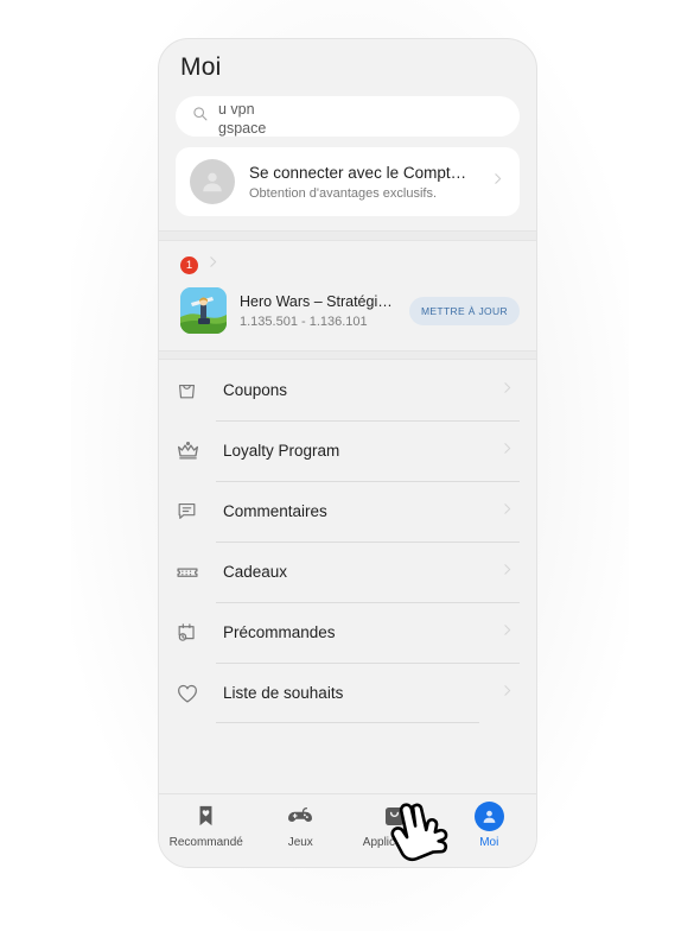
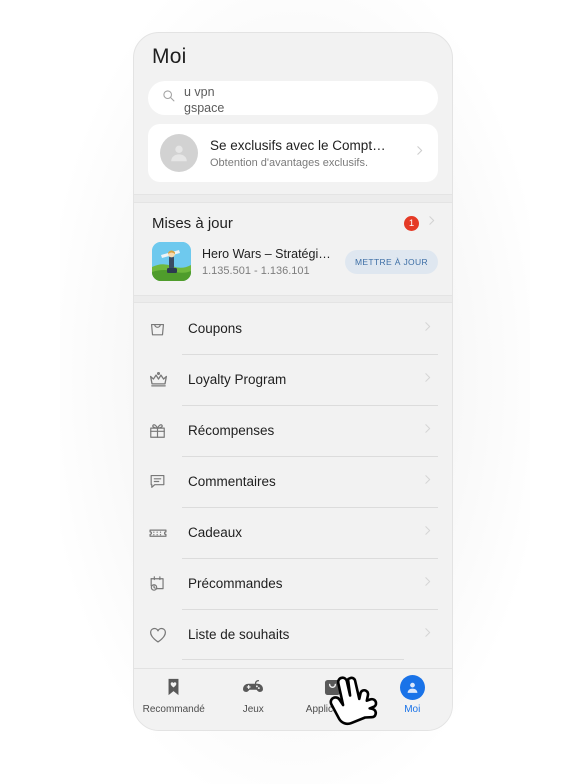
  Moi
  u vpn
  gspace
- Se connecter avec le Compt…
+ Se exclusifs avec le Compt…
  Obtention d'avantages exclusifs.
+ Mises à jour
  1
  Hero Wars – Stratégie R
  1.135.501 - 1.136.101
  METTRE À JOUR
  Coupons
  Loyalty Program
+ Récompenses
  Commentaires
  Cadeaux
  Précommandes
  Liste de souhaits
  Recommandé
  Jeux
  Moi
